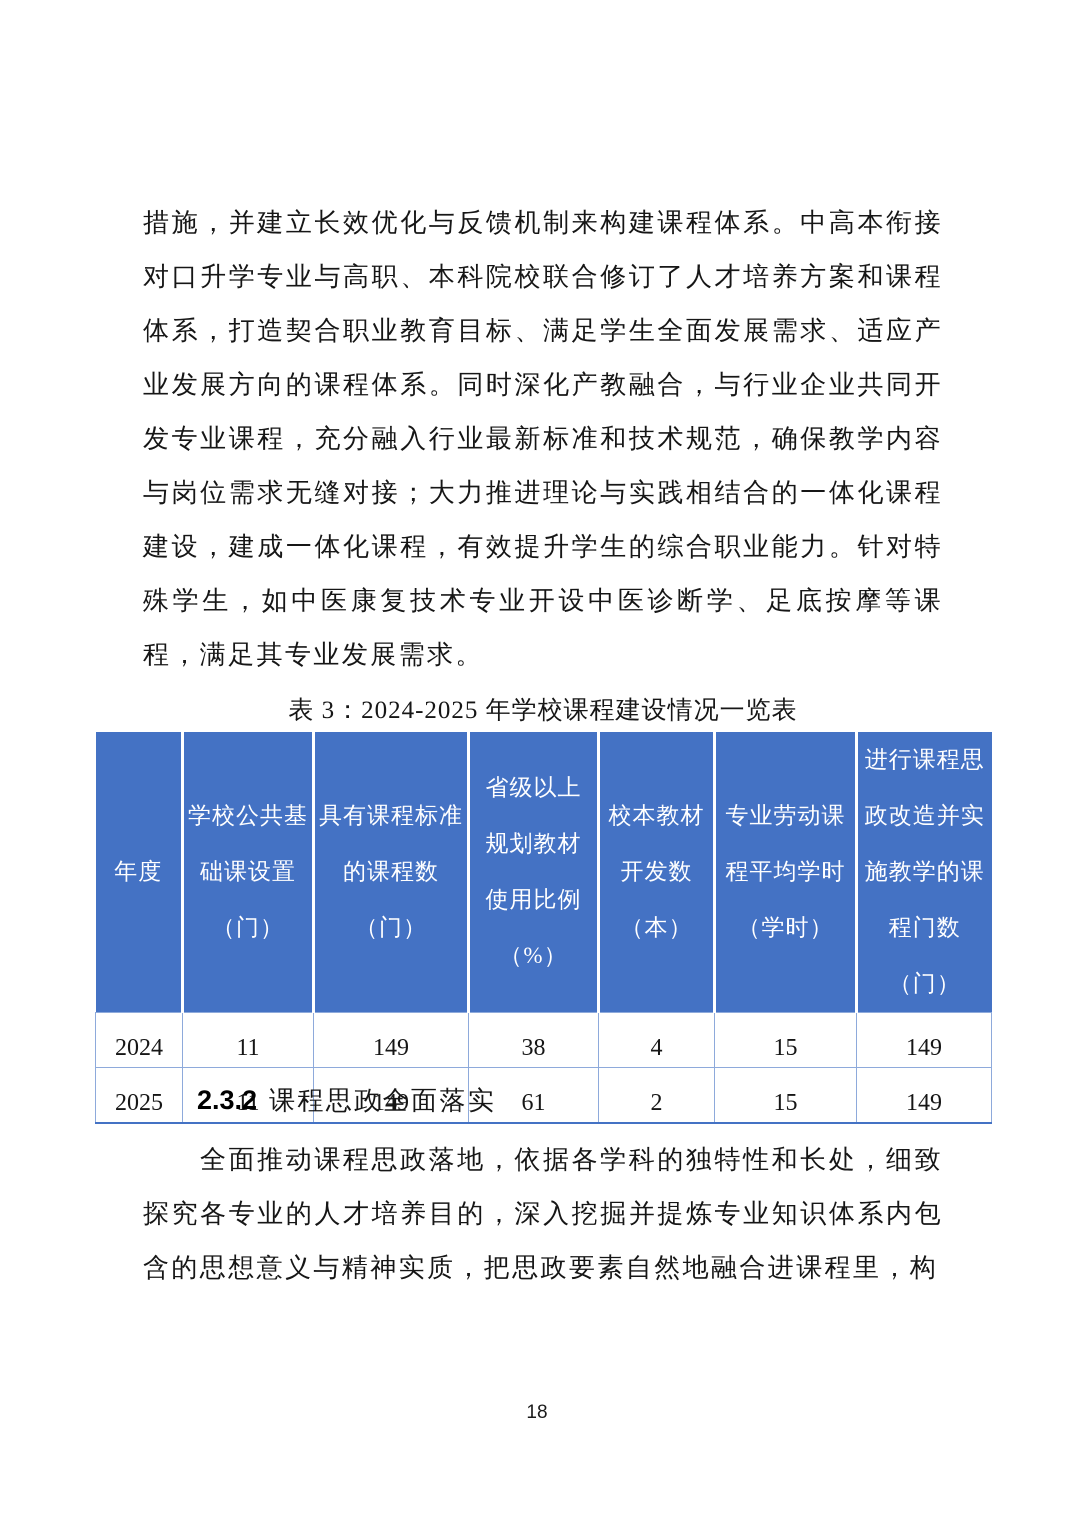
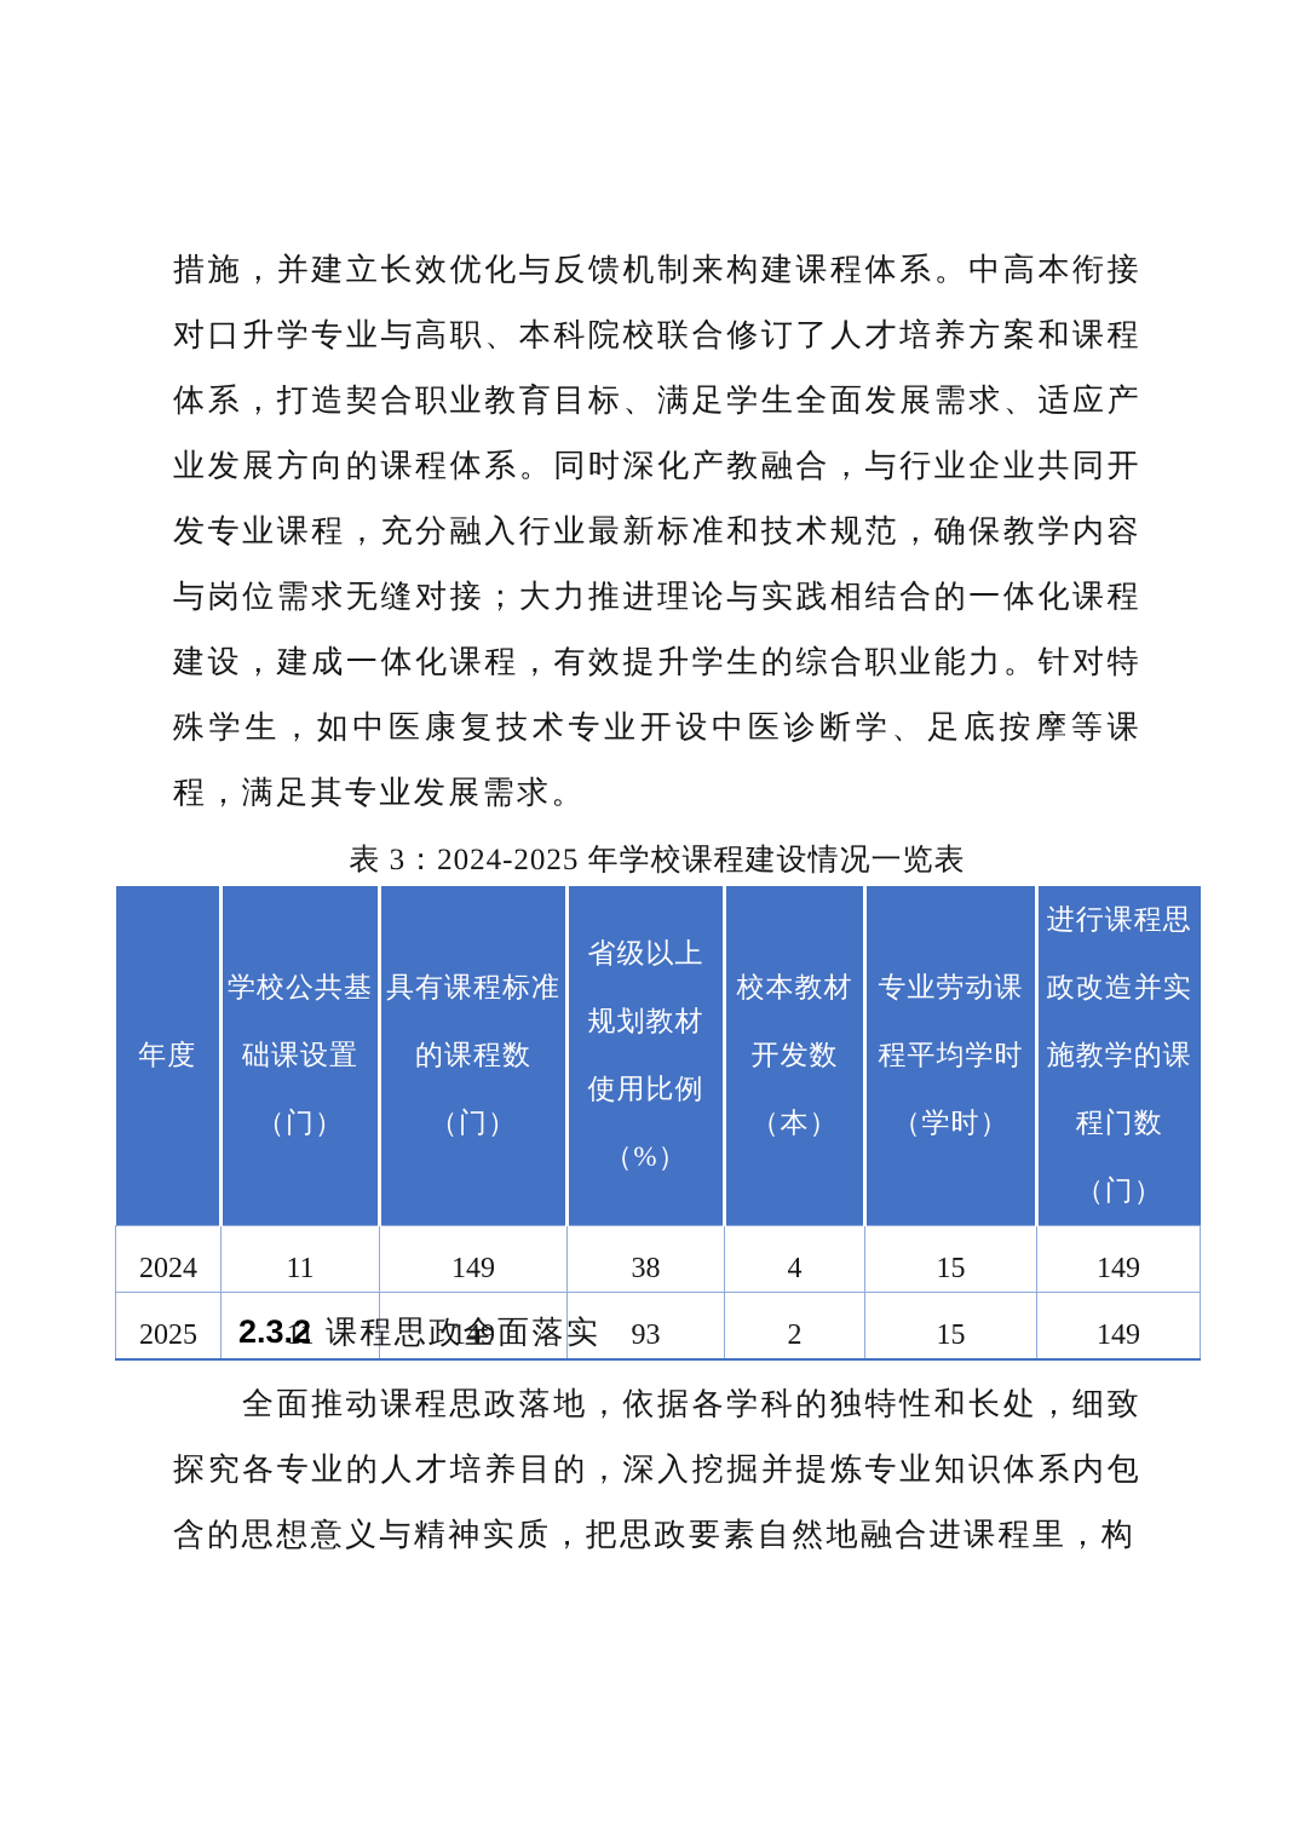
  措施，并建立长效优化与反馈机制来构建课程体系。中高本衔接对口升学专业与高职、本科院校联合修订了人才培养方案和课程体系，打造契合职业教育目标、满足学生全面发展需求、适应产业发展方向的课程体系。同时深化产教融合，与行业企业共同开发专业课程，充分融入行业最新标准和技术规范，确保教学内容与岗位需求无缝对接；大力推进理论与实践相结合的一体化课程建设，建成一体化课程，有效提升学生的综合职业能力。针对特殊学生，如中医康复技术专业开设中医诊断学、足底按摩等课程，满足其专业发展需求。
  表 3：2024-2025 年学校课程建设情况一览表
  年度	学校公共基 础课设置 （门）	具有课程标准 的课程数（门）	省级以上 规划教材 使用比例 （%）	校本教材 开发数 （本）	专业劳动课 程平均学时 （学时）	进行课程思 政改造并实 施教学的课 程门数（门）
  2024	11	149	38	4	15	149
- 2025	11	149	61	2	15	149
+ 2025	11	149	93	2	15	149
  2.3.2 课程思政全面落实
  全面推动课程思政落地，依据各学科的独特性和长处，细致探究各专业的人才培养目的，深入挖掘并提炼专业知识体系内包含的思想意义与精神实质，把思政要素自然地融合进课程里，构
- 18
